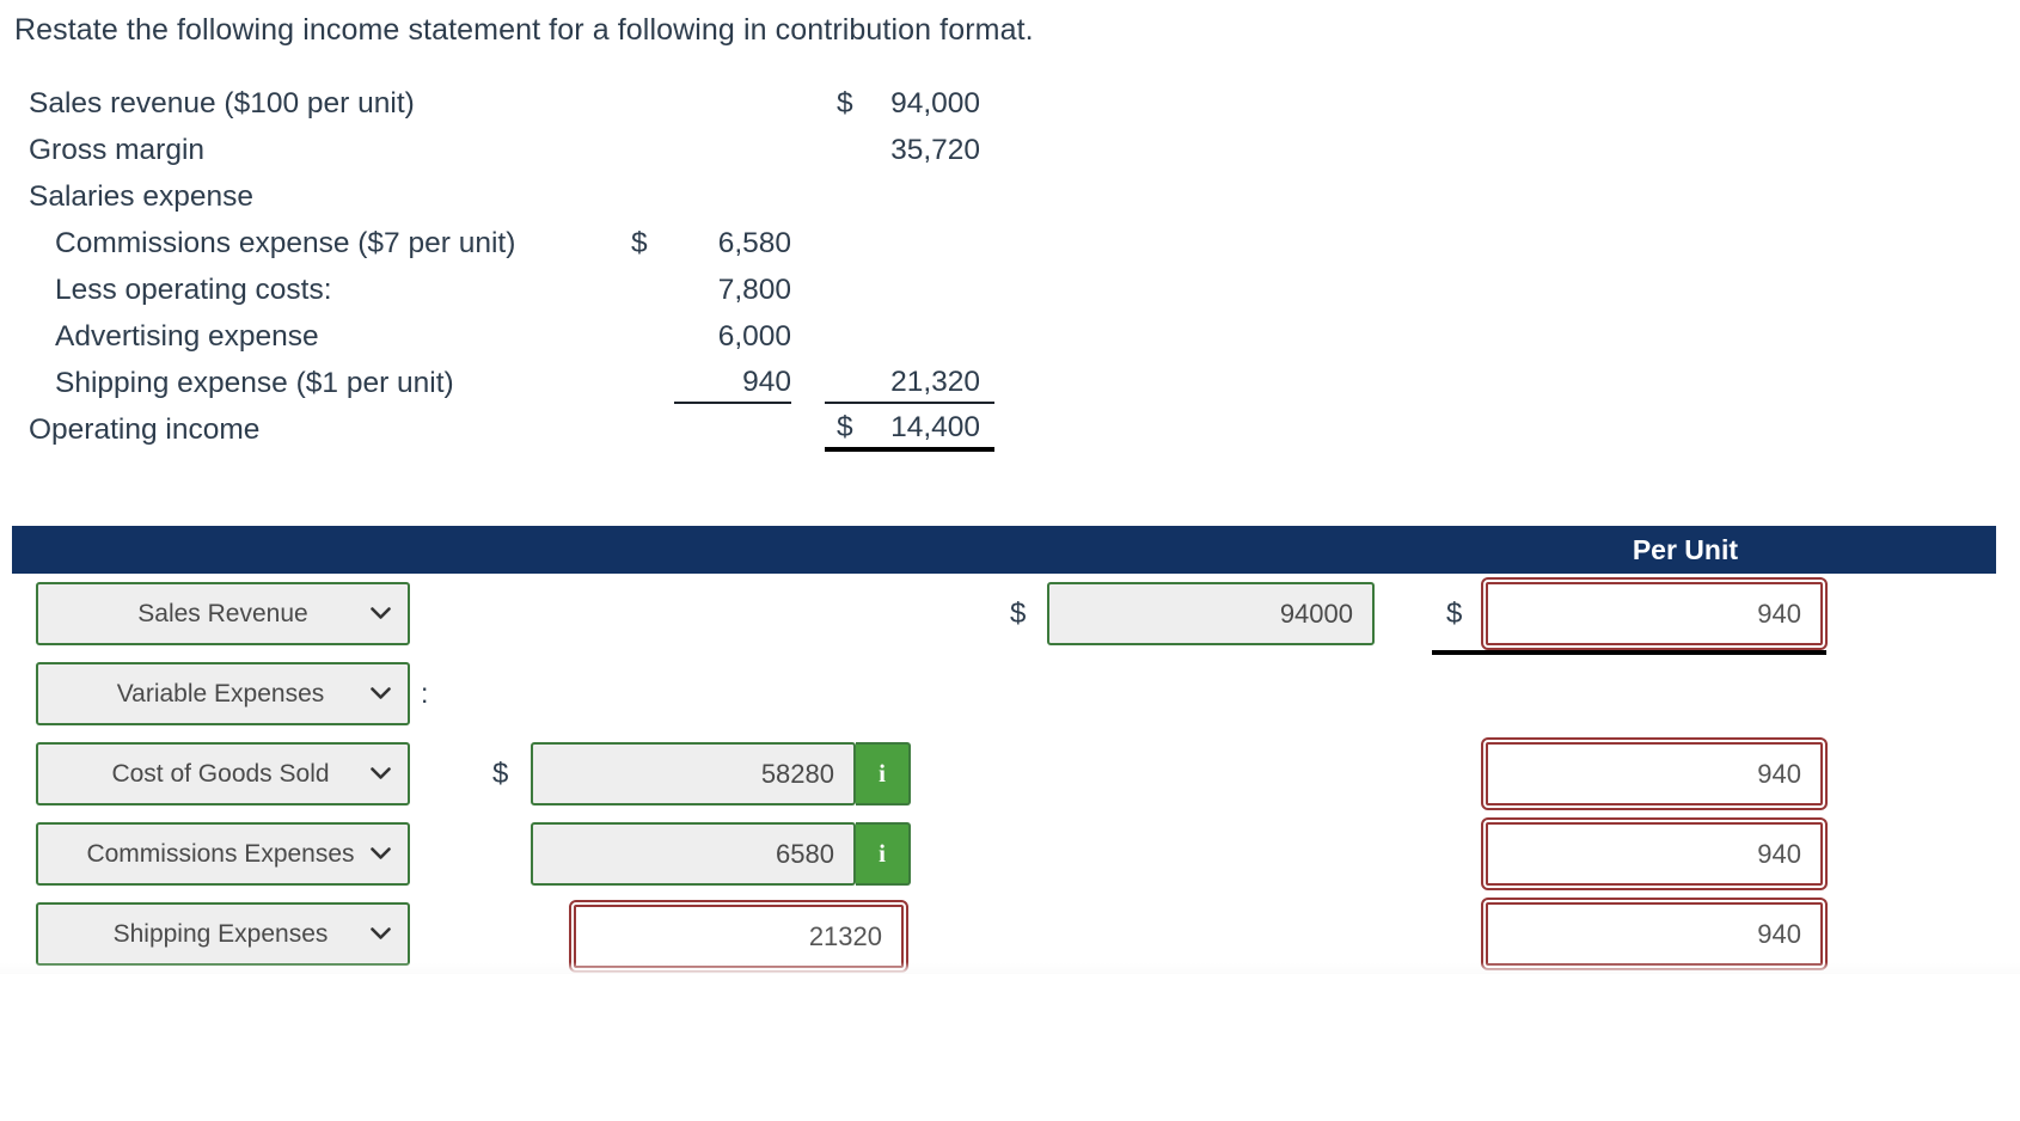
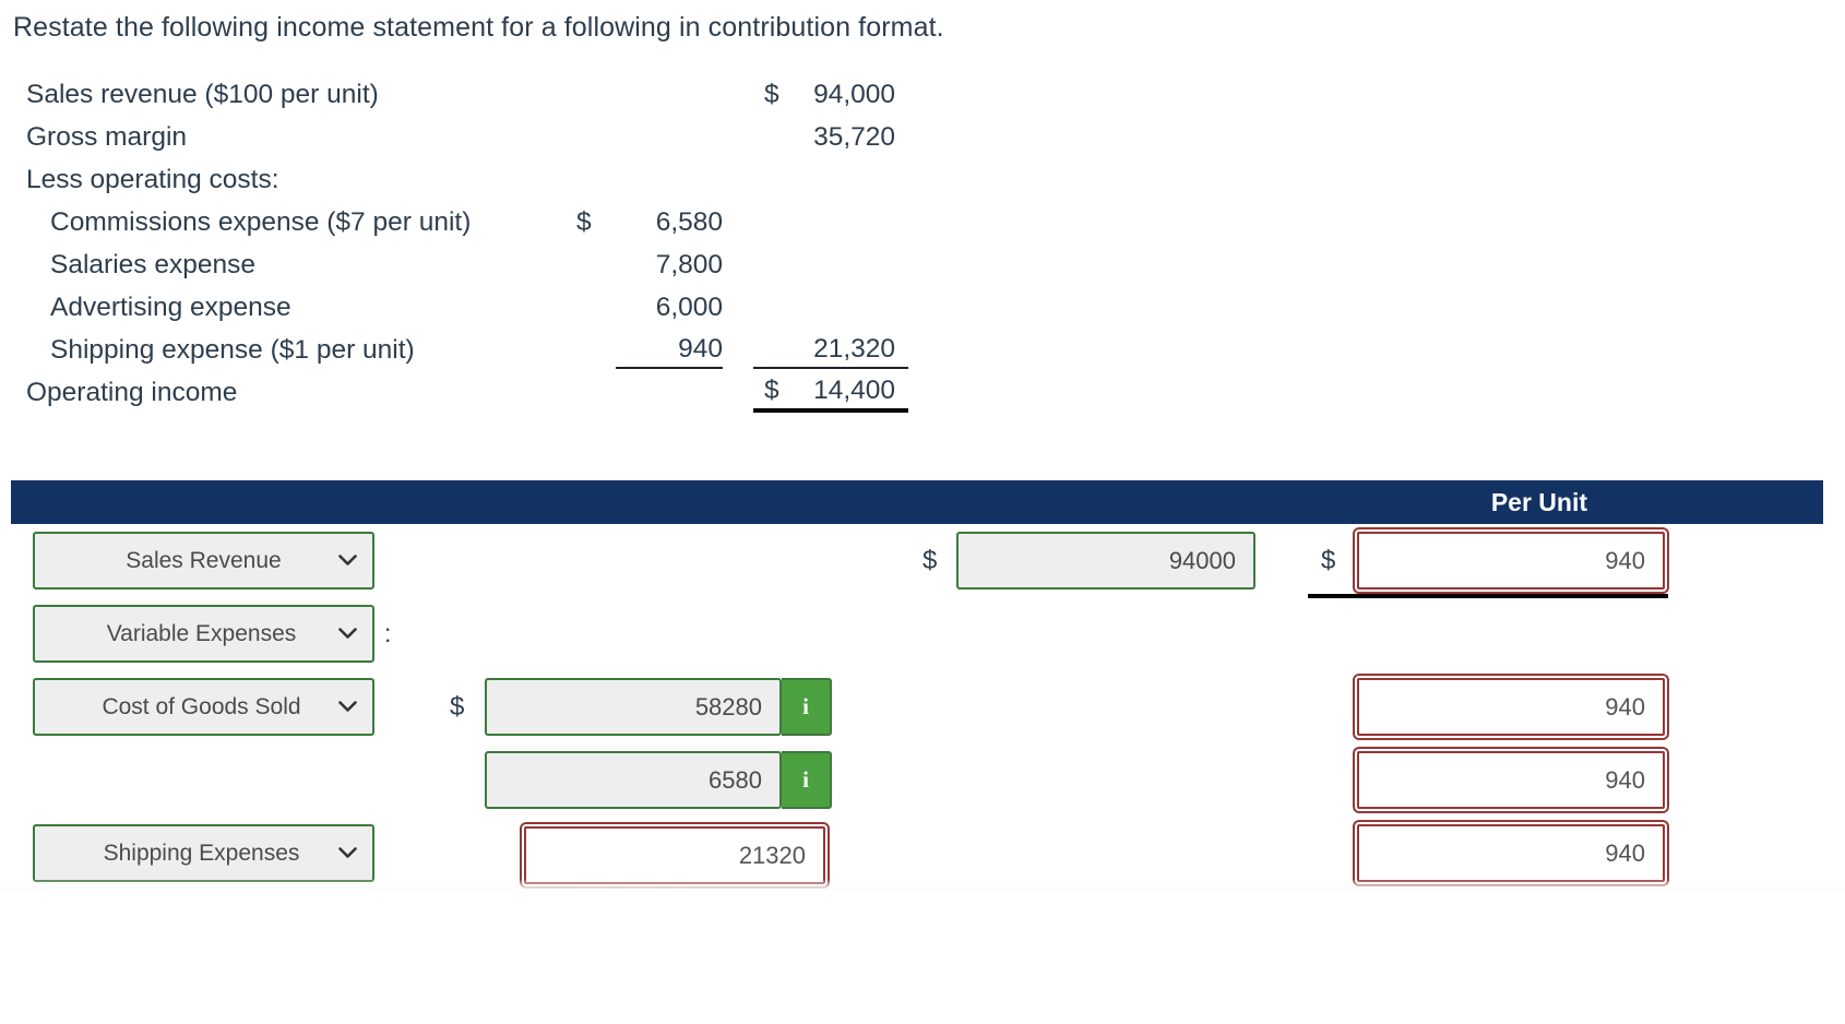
  Restate the following income statement for a following in contribution format.
  Sales revenue ($100 per unit)				$	94,000
  Gross margin					35,720
- Salaries expense
+ Less operating costs:
  Commissions expense ($7 per unit)	$	6,580
- Less operating costs:		7,800
+ Salaries expense		7,800
  Advertising expense		6,000
  Shipping expense ($1 per unit)		940			21,320
  Operating income				$	14,400
  Per Unit
  Sales Revenue
  $
  94000
  $
  940
  Variable Expenses
  :
  Cost of Goods Sold
  $
  58280
  i
  940
- Commissions Expenses
  6580
  i
  940
  Shipping Expenses
  21320
  940
